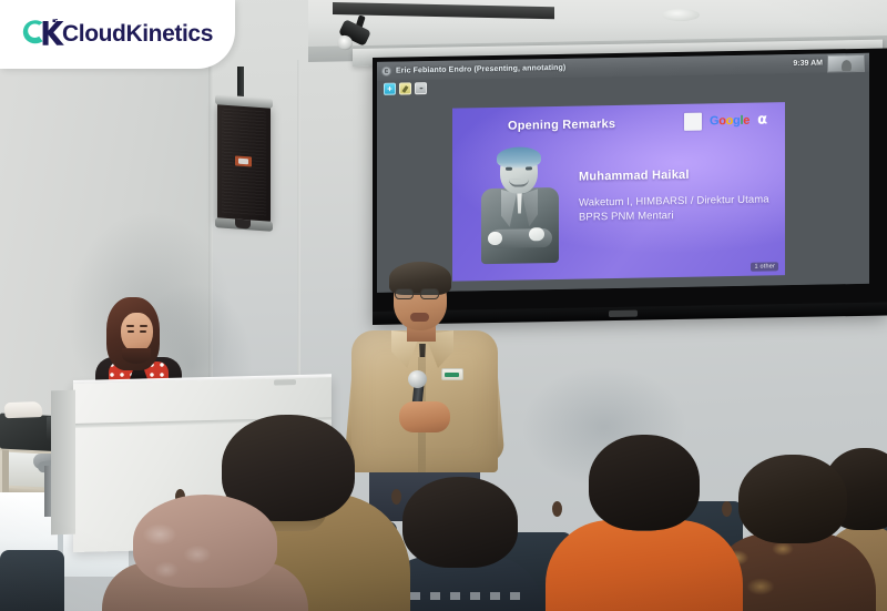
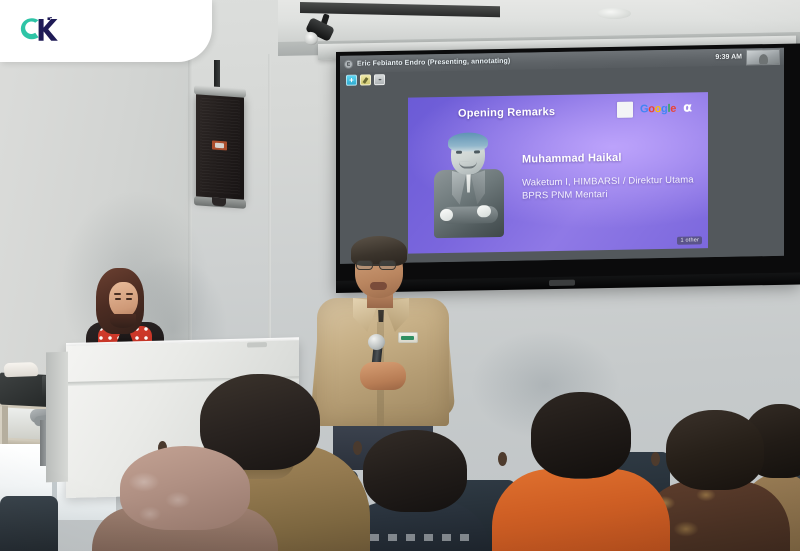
- CloudKinetics
